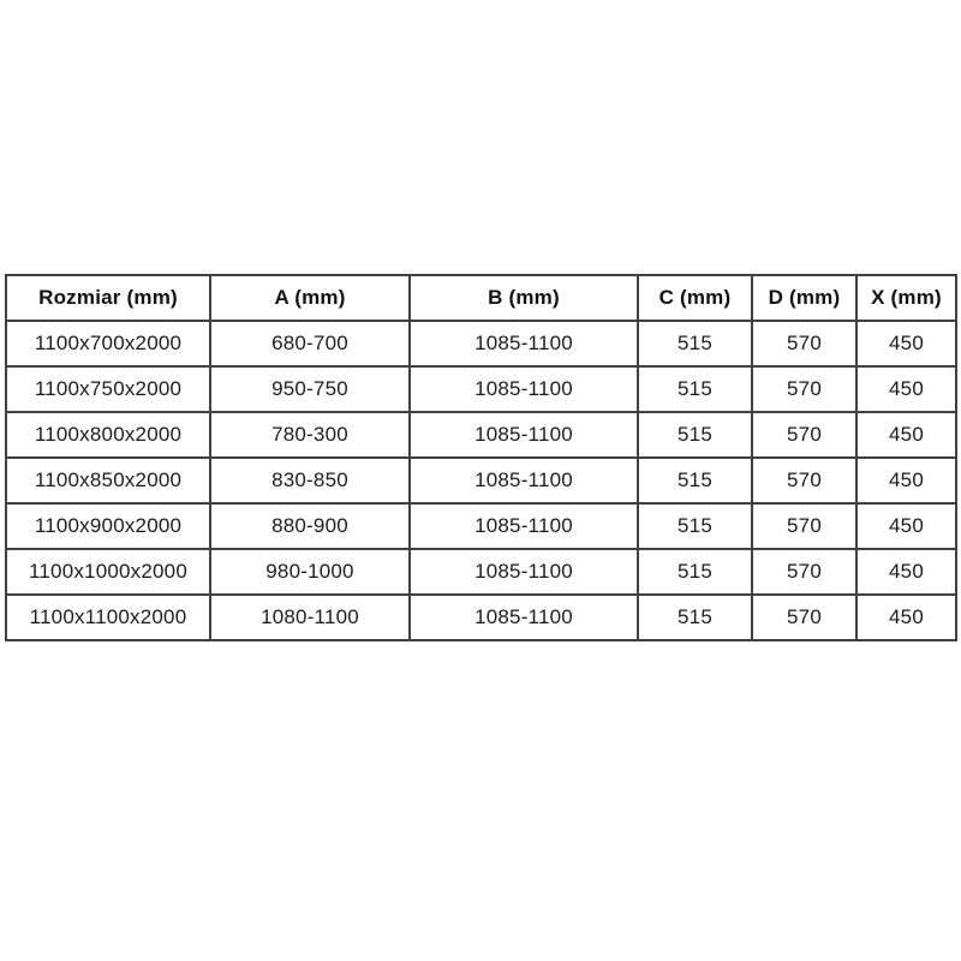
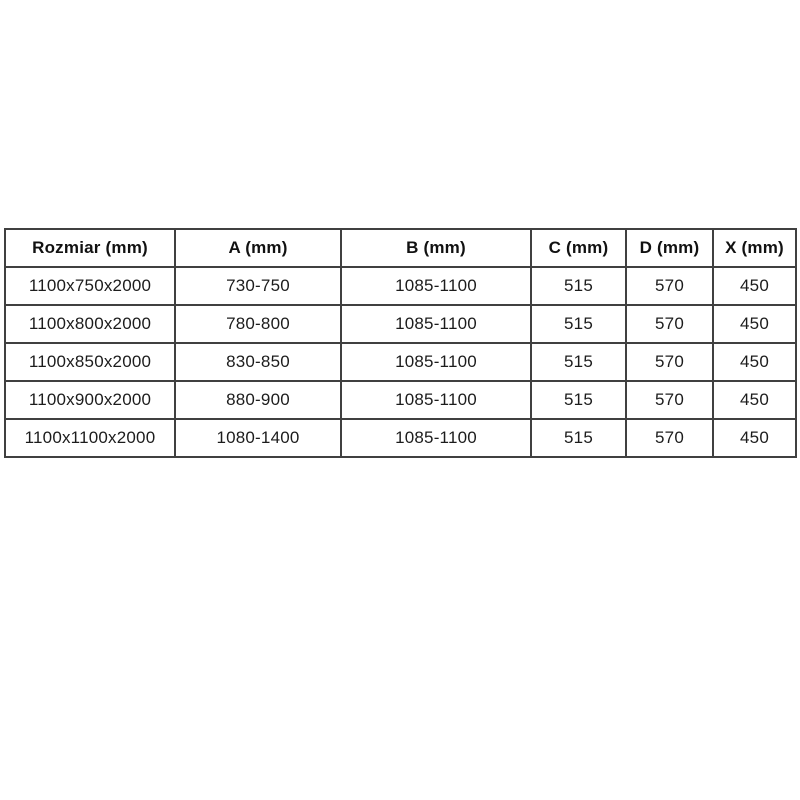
  Rozmiar (mm)	A (mm)	B (mm)	C (mm)	D (mm)	X (mm)
- 1100x700x2000	680-700	1085-1100	515	570	450
- 1100x750x2000	950-750	1085-1100	515	570	450
+ 1100x750x2000	730-750	1085-1100	515	570	450
- 1100x800x2000	780-300	1085-1100	515	570	450
+ 1100x800x2000	780-800	1085-1100	515	570	450
  1100x850x2000	830-850	1085-1100	515	570	450
  1100x900x2000	880-900	1085-1100	515	570	450
- 1100x1000x2000	980-1000	1085-1100	515	570	450
- 1100x1100x2000	1080-1100	1085-1100	515	570	450
+ 1100x1100x2000	1080-1400	1085-1100	515	570	450
